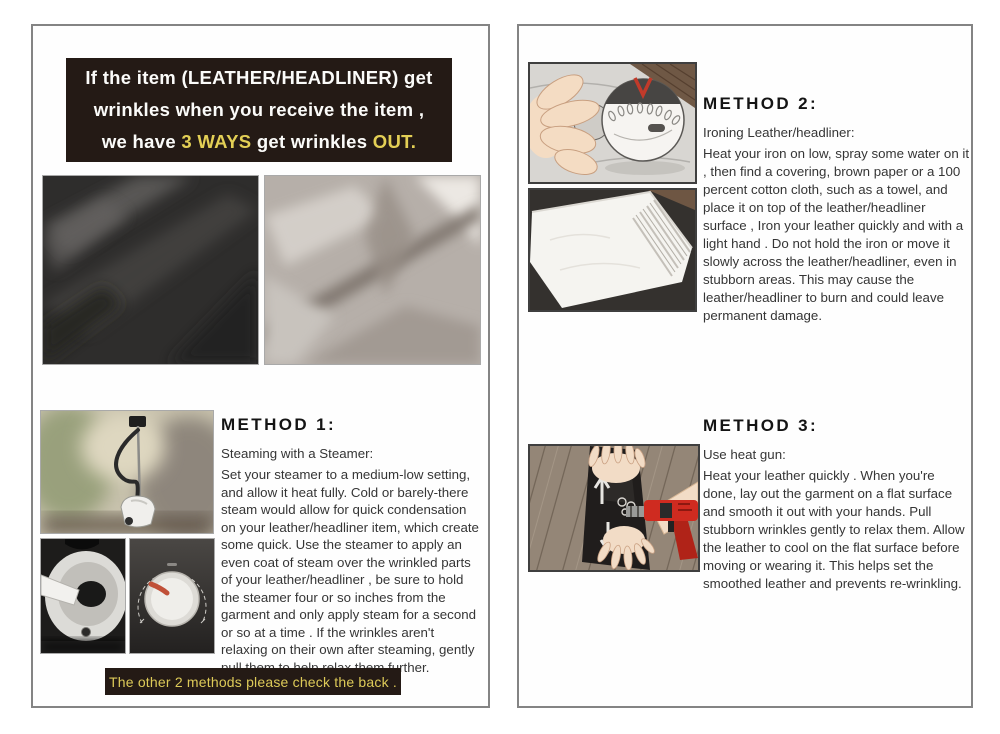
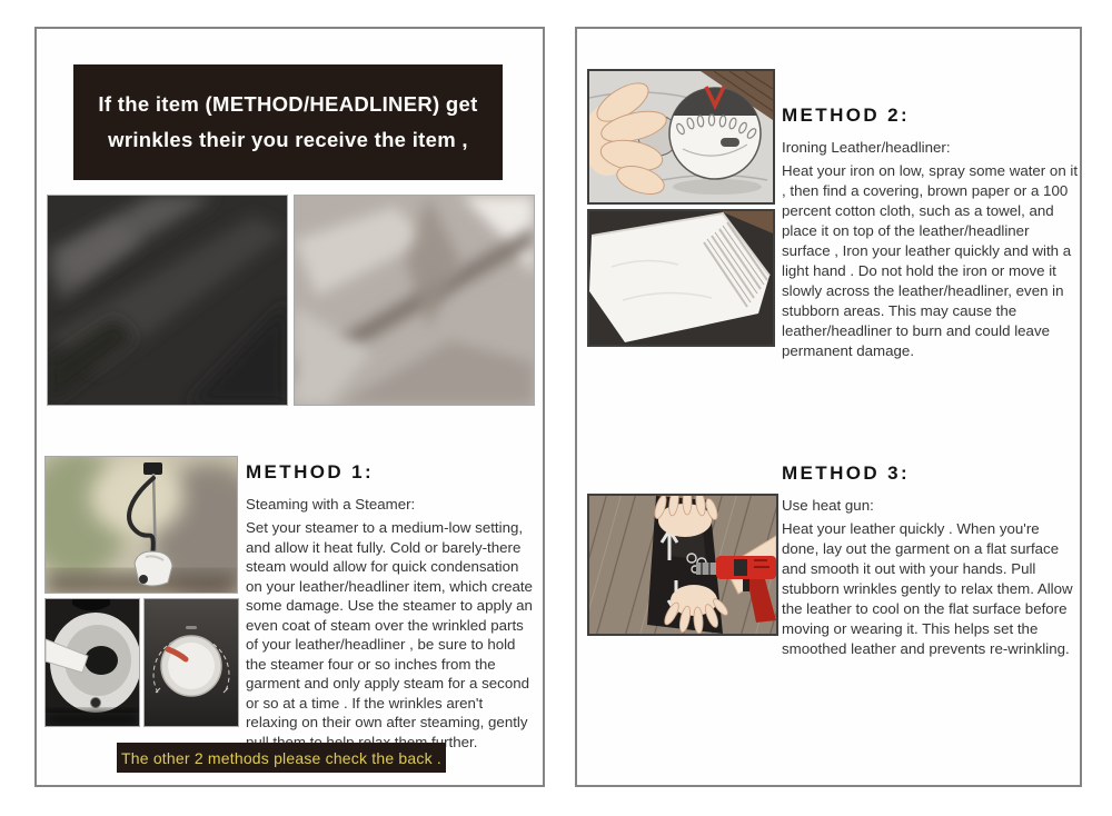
- If the item (LEATHER/HEADLINER) get
+ If the item (METHOD/HEADLINER) get
- wrinkles when you receive the item ,
+ wrinkles their you receive the item ,
- we have 3 WAYS get wrinkles OUT.
  METHOD 1:
  Steaming with a Steamer:
- Set your steamer to a medium-low setting, and allow it heat fully. Cold or barely-there steam would allow for quick condensation on your leather/headliner item, which create some quick. Use the steamer to apply an even coat of steam over the wrinkled parts of your leather/headliner , be sure to hold the steamer four or so inches from the garment and only apply steam for a second or so at a time . If the wrinkles aren't relaxing on their own after steaming, gently pull them to help relax them further.
+ Set your steamer to a medium-low setting, and allow it heat fully. Cold or barely-there steam would allow for quick condensation on your leather/headliner item, which create some damage. Use the steamer to apply an even coat of steam over the wrinkled parts of your leather/headliner , be sure to hold the steamer four or so inches from the garment and only apply steam for a second or so at a time . If the wrinkles aren't relaxing on their own after steaming, gently pull them to help relax them further.
  The other 2 methods please check the back .
  METHOD 2:
  Ironing Leather/headliner:
  Heat your iron on low, spray some water on it , then find a covering, brown paper or a 100 percent cotton cloth, such as a towel, and place it on top of the leather/headliner surface , Iron your leather quickly and with a light hand . Do not hold the iron or move it slowly across the leather/headliner, even in stubborn areas. This may cause the leather/headliner to burn and could leave permanent damage.
  METHOD 3:
  Use heat gun:
  Heat your leather quickly . When you're done, lay out the garment on a flat surface and smooth it out with your hands. Pull stubborn wrinkles gently to relax them. Allow the leather to cool on the flat surface before moving or wearing it. This helps set the smoothed leather and prevents re-wrinkling.
